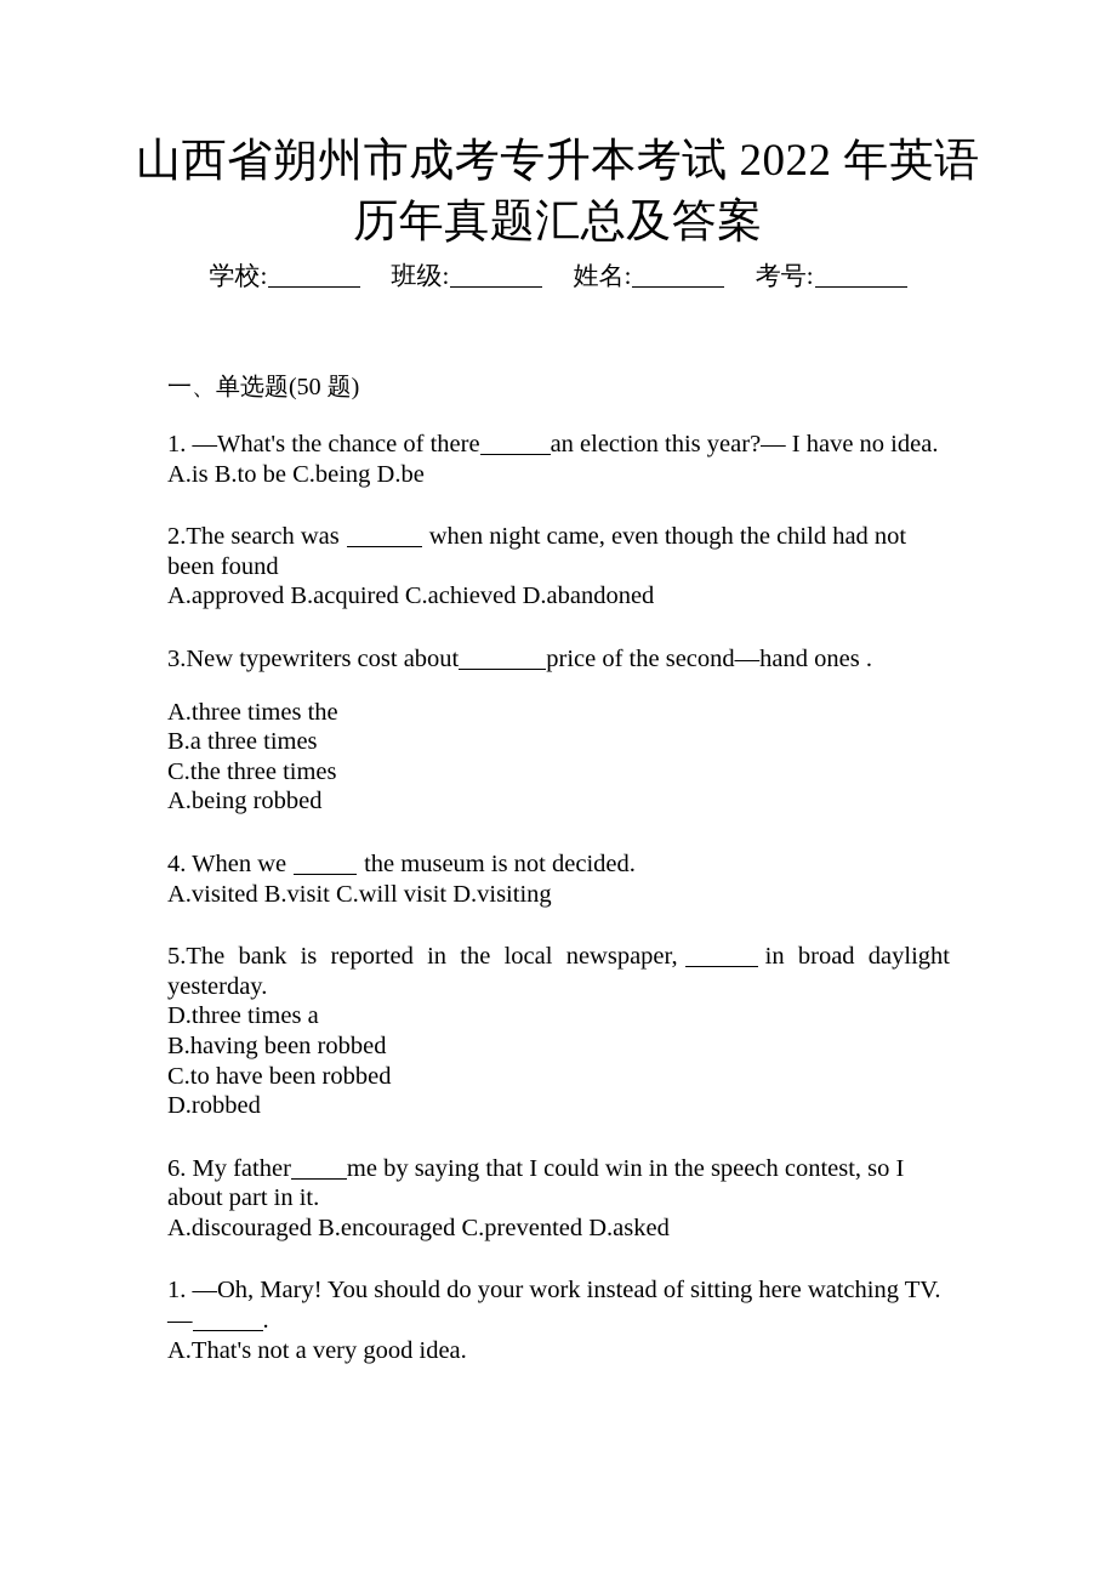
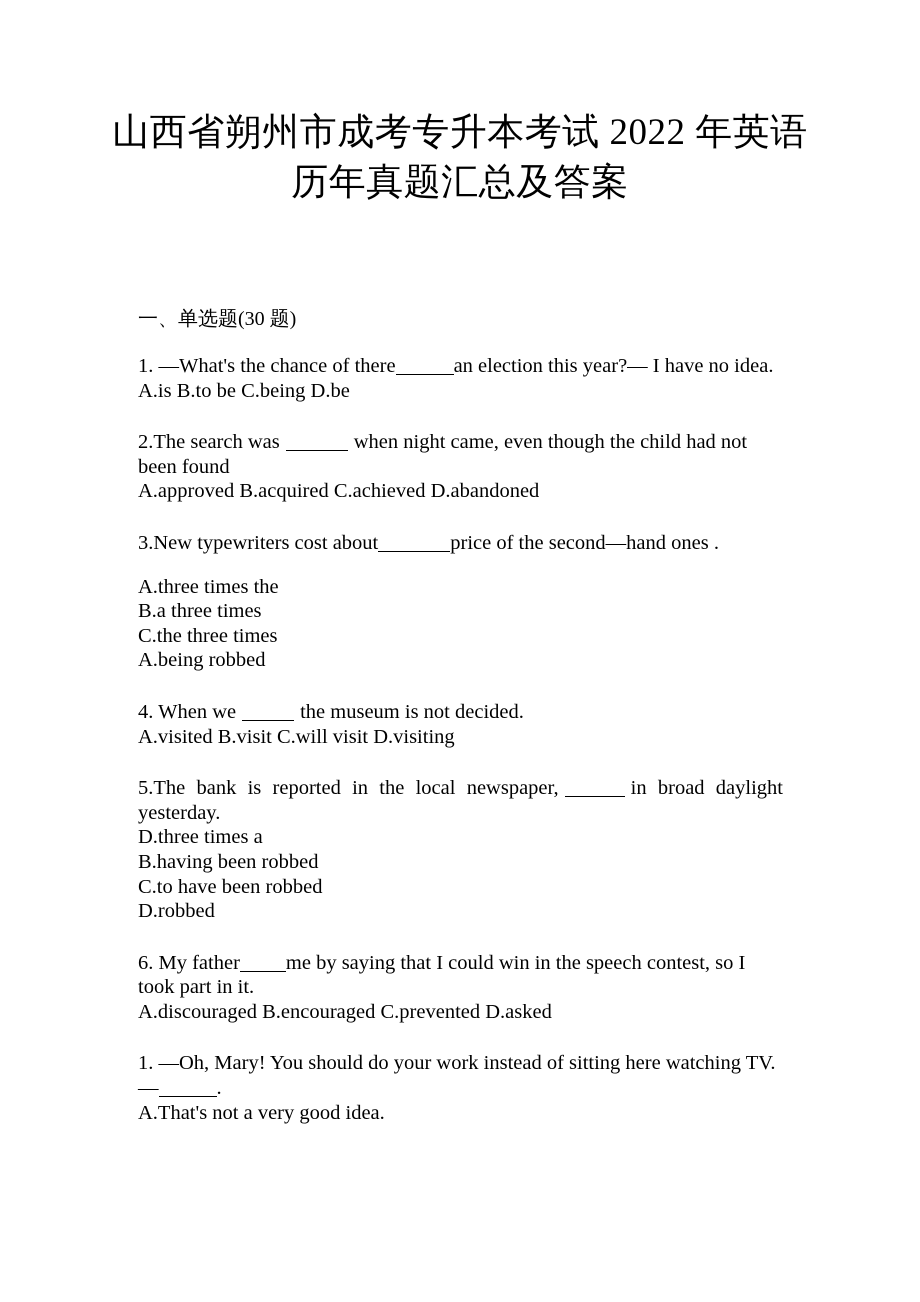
  山西省朔州市成考专升本考试 2022 年英语
  历年真题汇总及答案
- 学校: 班级: 姓名: 考号:
- 一、单选题(50 题)
+ 一、单选题(30 题)
  1. —What's the chance of there an election this year?— I have no idea.
  A.is B.to be C.being D.be
  2.The search was when night came, even though the child had not been found
  A.approved B.acquired C.achieved D.abandoned
  3.New typewriters cost about price of the second—hand ones .
  A.three times the
  B.a three times
  C.the three times
  A.being robbed
  4. When we the museum is not decided.
  A.visited B.visit C.will visit D.visiting
  5.The bank is reported in the local newspaper, in broad daylight yesterday.
  D.three times a
  B.having been robbed
  C.to have been robbed
  D.robbed
- 6. My father me by saying that I could win in the speech contest, so I about part in it.
+ 6. My father me by saying that I could win in the speech contest, so I took part in it.
  A.discouraged B.encouraged C.prevented D.asked
  1. —Oh, Mary! You should do your work instead of sitting here watching TV.
  — .
  A.That's not a very good idea.
